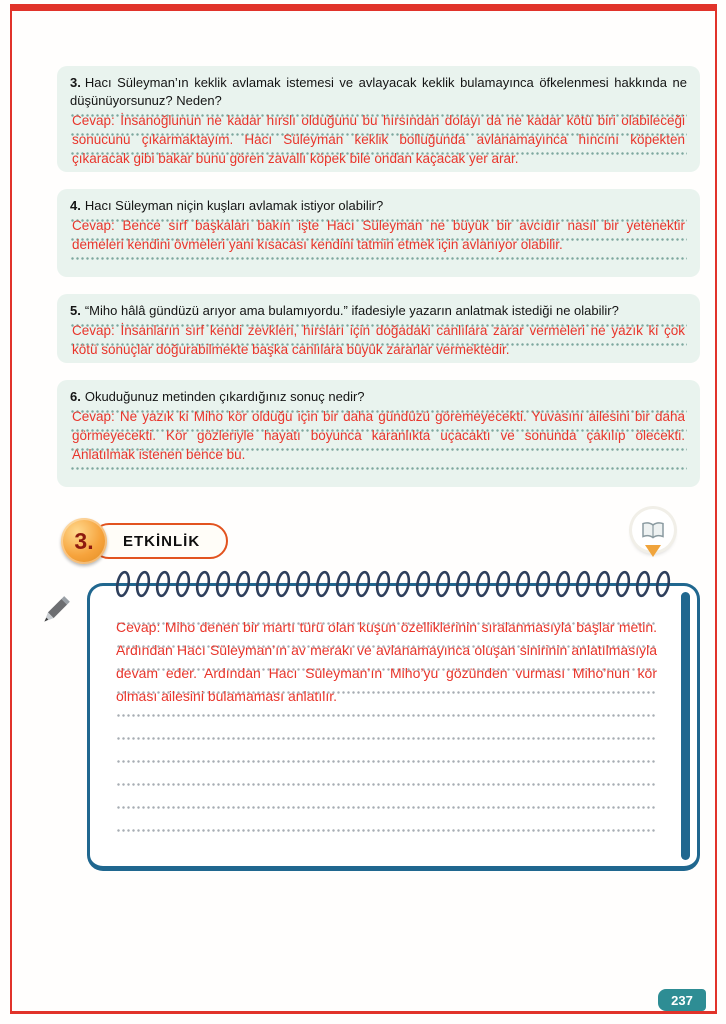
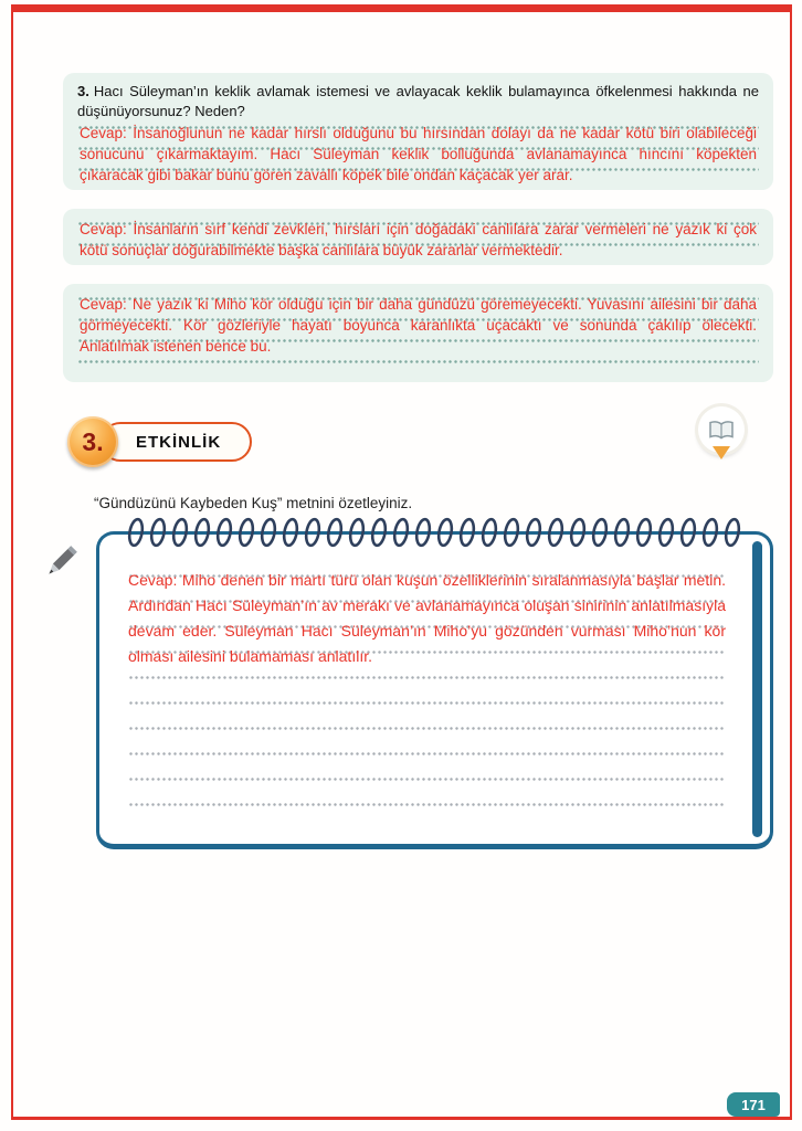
- 237
+ 171
  3. Hacı Süleyman’ın keklik avlamak istemesi ve avlayacak keklik bulamayınca öfkelenmesi hakkında ne düşünüyorsunuz? Neden?
  Cevap: İnsanoğlunun ne kadar hırslı olduğunu bu hırsından dolayı da ne kadar kötü biri olabileceği sonucunu çıkarmaktayım. Hacı Süleyman keklik bolluğunda avlanamayınca hıncını köpekten çıkaracak gibi bakar bunu gören zavallı köpek bile ondan kaçacak yer arar.
- 4. Hacı Süleyman niçin kuşları avlamak istiyor olabilir?
- Cevap: Bence sırf başkaları bakın işte Hacı Süleyman ne büyük bir avcıdır nasıl bir yetenektir demeleri kendini övmeleri yani kısacası kendini tatmin etmek için avlanıyor olabilir.
- 5. “Miho hâlâ gündüzü arıyor ama bulamıyordu.” ifadesiyle yazarın anlatmak istediği ne olabilir?
  Cevap: İnsanların sırf kendi zevkleri, hırsları için doğadaki canlılara zarar vermeleri ne yazık ki çok kötü sonuçlar doğurabilmekte başka canlılara büyük zararlar vermektedir.
- 6. Okuduğunuz metinden çıkardığınız sonuç nedir?
  Cevap: Ne yazık ki Miho kör olduğu için bir daha gündüzü göremeyecekti. Yuvasını ailesini bir daha görmeyecekti. Kör gözleriyle hayatı boyunca karanlıkta uçacaktı ve sonunda çakılıp ölecekti. Anlatılmak istenen bence bu.
  3.
  ETKİNLİK
+ “Gündüzünü Kaybeden Kuş” metnini özetleyiniz.
- Cevap: Miho denen bir martı türü olan kuşun özelliklerinin sıralanmasıyla başlar metin. Ardından Hacı Süleyman’ın av merakı ve avlanamayınca oluşan sinirinin anlatılmasıyla devam eder. Ardından Hacı Süleyman’ın Miho’yu gözünden vurması Miho’nun kör olması ailesini bulamaması anlatılır.
+ Cevap: Miho denen bir martı türü olan kuşun özelliklerinin sıralanmasıyla başlar metin. Ardından Hacı Süleyman’ın av merakı ve avlanamayınca oluşan sinirinin anlatılmasıyla devam eder. Süleyman Hacı Süleyman’ın Miho’yu gözünden vurması Miho’nun kör olması ailesini bulamaması anlatılır.
